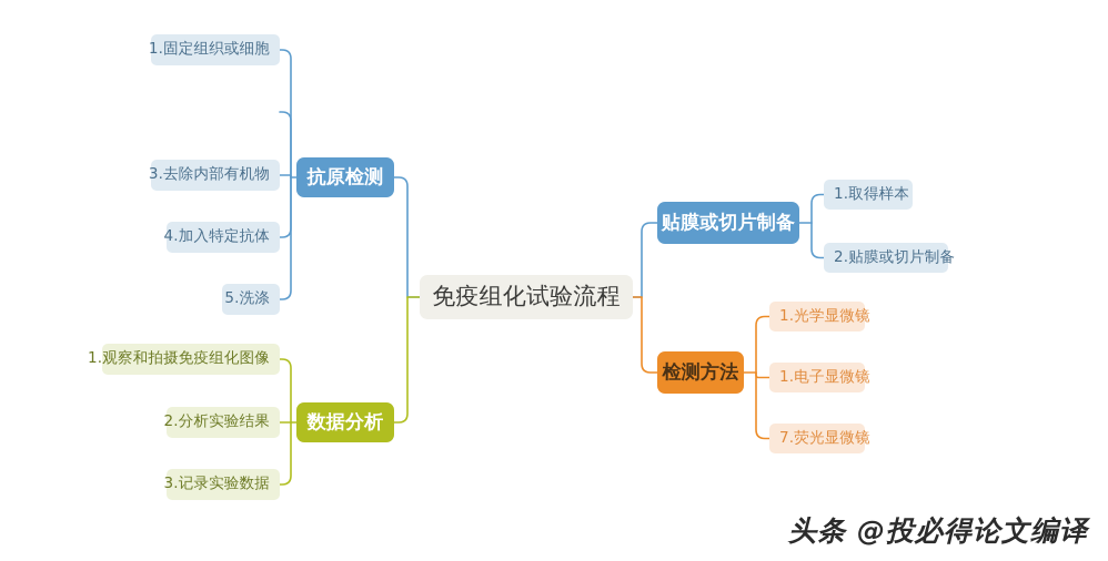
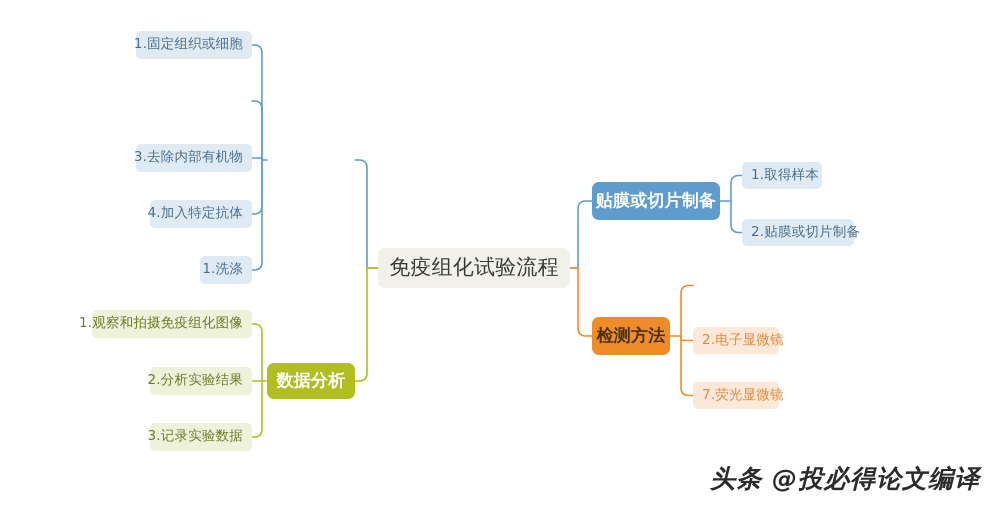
  免疫组化试验流程
- 抗原检测
  1.固定组织或细胞
  3.去除内部有机物
  4.加入特定抗体
- 5.洗涤
+ 1.洗涤
  数据分析
  1.观察和拍摄免疫组化图像
  2.分析实验结果
  3.记录实验数据
  贴膜或切片制备
  1.取得样本
  2.贴膜或切片制备
  检测方法
- 1.光学显微镜
- 1.电子显微镜
+ 2.电子显微镜
  7.荧光显微镜
  头条 @投必得论文编译
